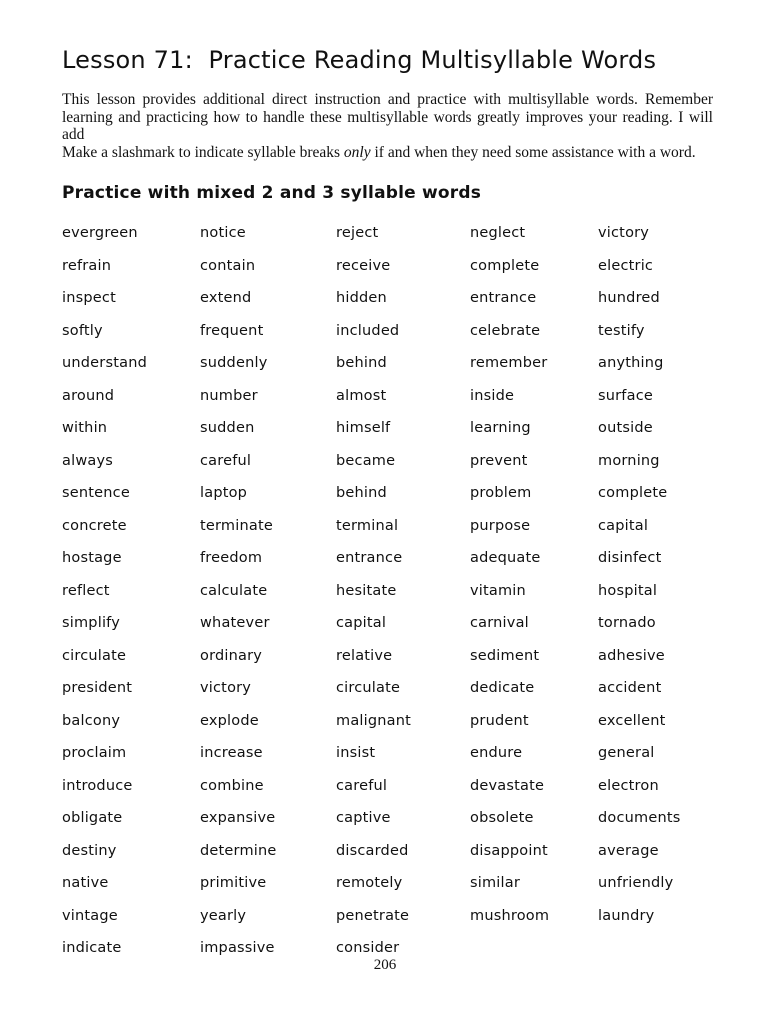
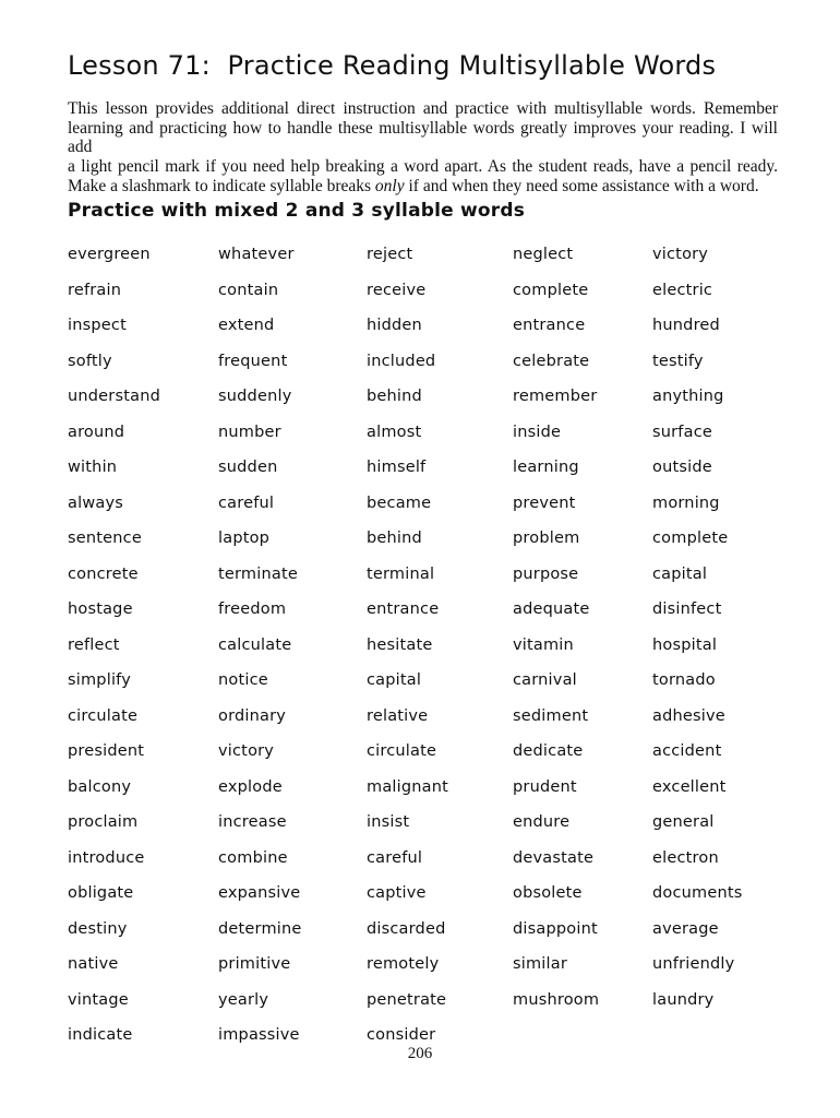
  Lesson 71: Practice Reading Multisyllable Words
  This lesson provides additional direct instruction and practice with multisyllable words. Remember
  learning and practicing how to handle these multisyllable words greatly improves your reading. I will add
+ a light pencil mark if you need help breaking a word apart. As the student reads, have a pencil ready.
  Make a slashmark to indicate syllable breaks only if and when they need some assistance with a word.
  Practice with mixed 2 and 3 syllable words
  evergreen
- notice
+ whatever
  reject
  neglect
  victory
  refrain
  contain
  receive
  complete
  electric
  inspect
  extend
  hidden
  entrance
  hundred
  softly
  frequent
  included
  celebrate
  testify
  understand
  suddenly
  behind
  remember
  anything
  around
  number
  almost
  inside
  surface
  within
  sudden
  himself
  learning
  outside
  always
  careful
  became
  prevent
  morning
  sentence
  laptop
  behind
  problem
  complete
  concrete
  terminate
  terminal
  purpose
  capital
  hostage
  freedom
  entrance
  adequate
  disinfect
  reflect
  calculate
  hesitate
  vitamin
  hospital
  simplify
- whatever
+ notice
  capital
  carnival
  tornado
  circulate
  ordinary
  relative
  sediment
  adhesive
  president
  victory
  circulate
  dedicate
  accident
  balcony
  explode
  malignant
  prudent
  excellent
  proclaim
  increase
  insist
  endure
  general
  introduce
  combine
  careful
  devastate
  electron
  obligate
  expansive
  captive
  obsolete
  documents
  destiny
  determine
  discarded
  disappoint
  average
  native
  primitive
  remotely
  similar
  unfriendly
  vintage
  yearly
  penetrate
  mushroom
  laundry
  indicate
  impassive
  consider
  206
